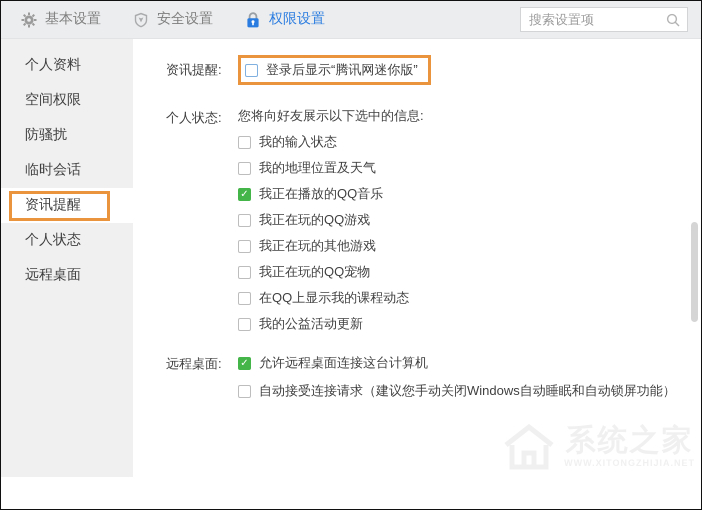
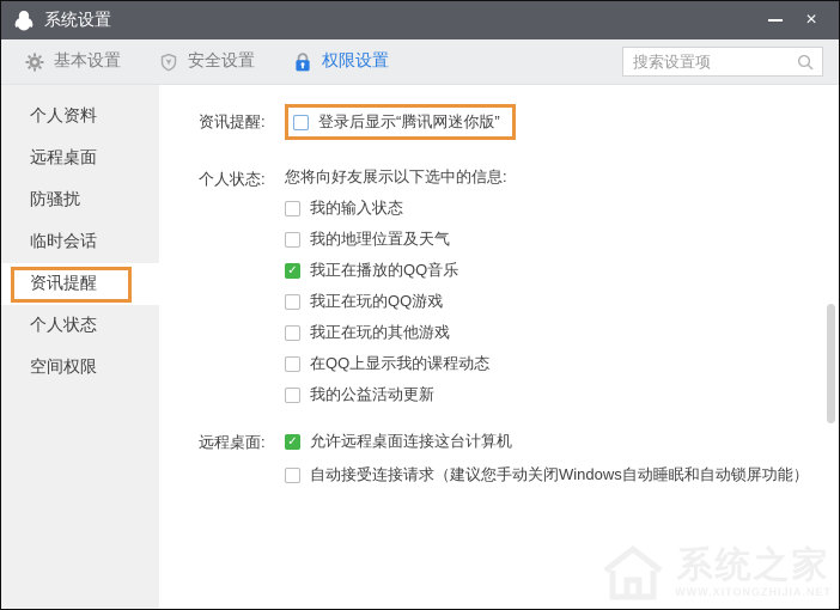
+ 系统设置
+ ×
  基本设置
  安全设置
  权限设置
  搜索设置项
  个人资料
- 空间权限
+ 远程桌面
  防骚扰
  临时会话
  资讯提醒
  个人状态
- 远程桌面
+ 空间权限
  资讯提醒:
  登录后显示“腾讯网迷你版”
  个人状态:
  您将向好友展示以下选中的信息:
  我的输入状态
  我的地理位置及天气
  ✓
  我正在播放的QQ音乐
  我正在玩的QQ游戏
  我正在玩的其他游戏
- 我正在玩的QQ宠物
  在QQ上显示我的课程动态
  我的公益活动更新
  远程桌面:
  ✓
  允许远程桌面连接这台计算机
  自动接受连接请求（建议您手动关闭Windows自动睡眠和自动锁屏功能）
